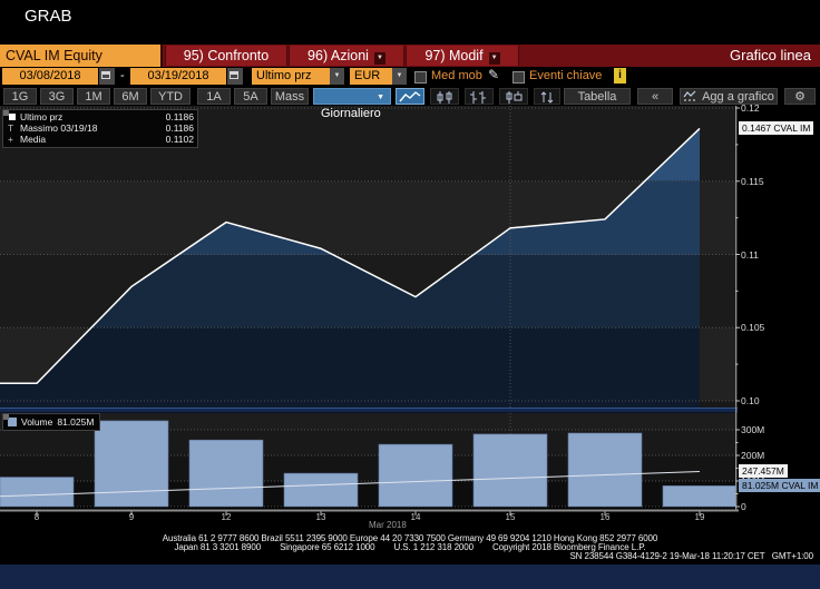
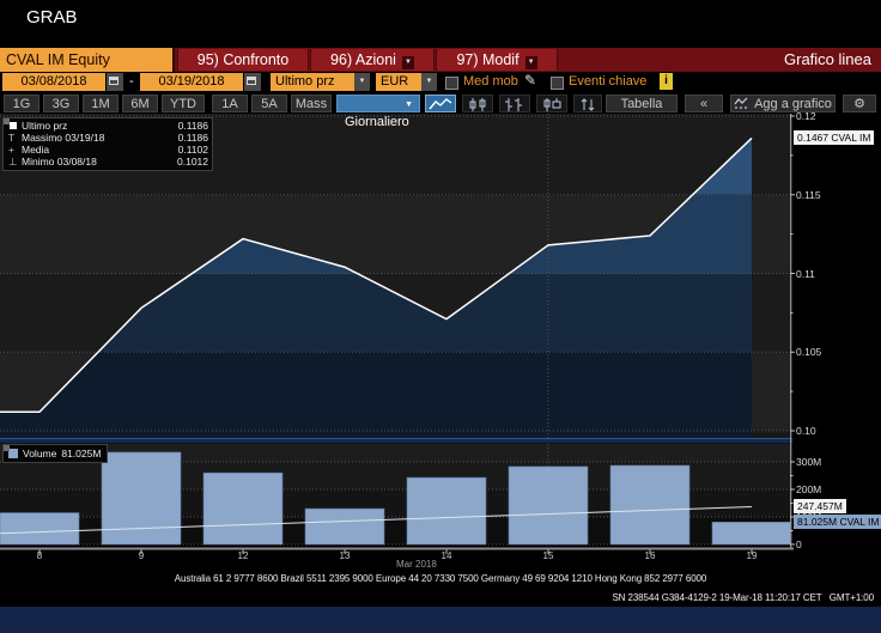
  GRAB
  CVAL IM Equity
  95) Confronto
  96) Azioni
  97) Modif
  Grafico linea
  03/08/2018
  -
  03/19/2018
  Ultimo prz
  EUR
  Med mob
  ✎
  Eventi chiave
  i
  1G
  3G
  1M
  6M
  YTD
  1A
  5A
  Mass
  Giornaliero
  Tabella
  «
  Agg a grafico
  ⚙
  Ultimo prz
  0.1186
  T
  Massimo 03/19/18
  0.1186
  +
  Media
  0.1102
+ ⊥
+ Minimo 03/08/18
+ 0.1012
  Volume
  81.025M
  0.12
  0.115
  0.11
  0.105
  0.10
  300M
  200M
  0
  8
  9
  12
  13
  14
  15
  16
  19
  Mar 2018
  0.1467 CVAL IM
  247.457M
  81.025M CVAL IM
  Australia 61 2 9777 8600 Brazil 5511 2395 9000 Europe 44 20 7330 7500 Germany 49 69 9204 1210 Hong Kong 852 2977 6000
- Japan 81 3 3201 8900 Singapore 65 6212 1000 U.S. 1 212 318 2000 Copyright 2018 Bloomberg Finance L.P.
  SN 238544 G384-4129-2 19-Mar-18 11:20:17 CET GMT+1:00
